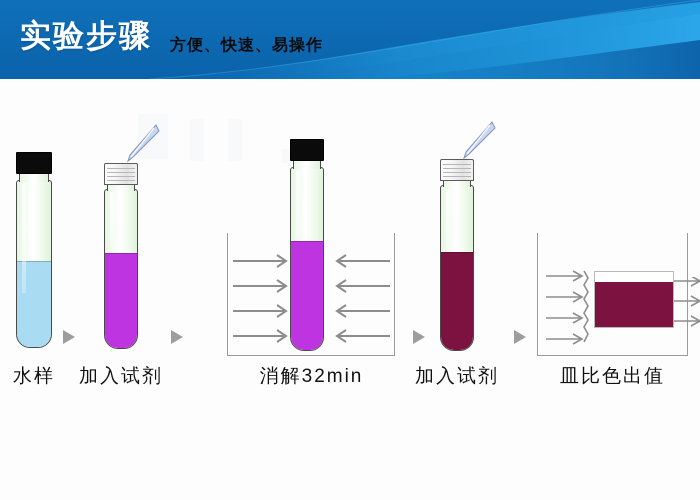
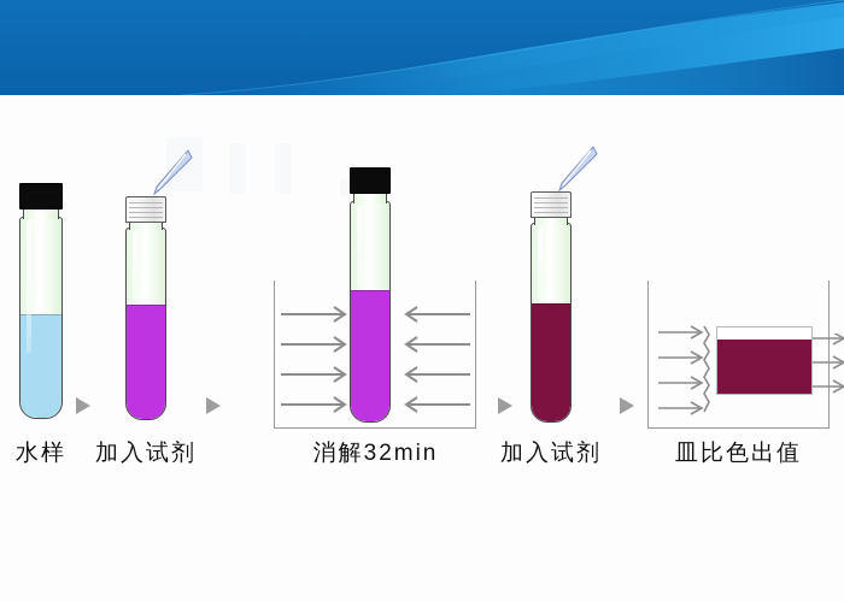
- 实验步骤
- 方便、快速、易操作
  水样
  加入试剂
  消解32min
  加入试剂
  皿比色出值
